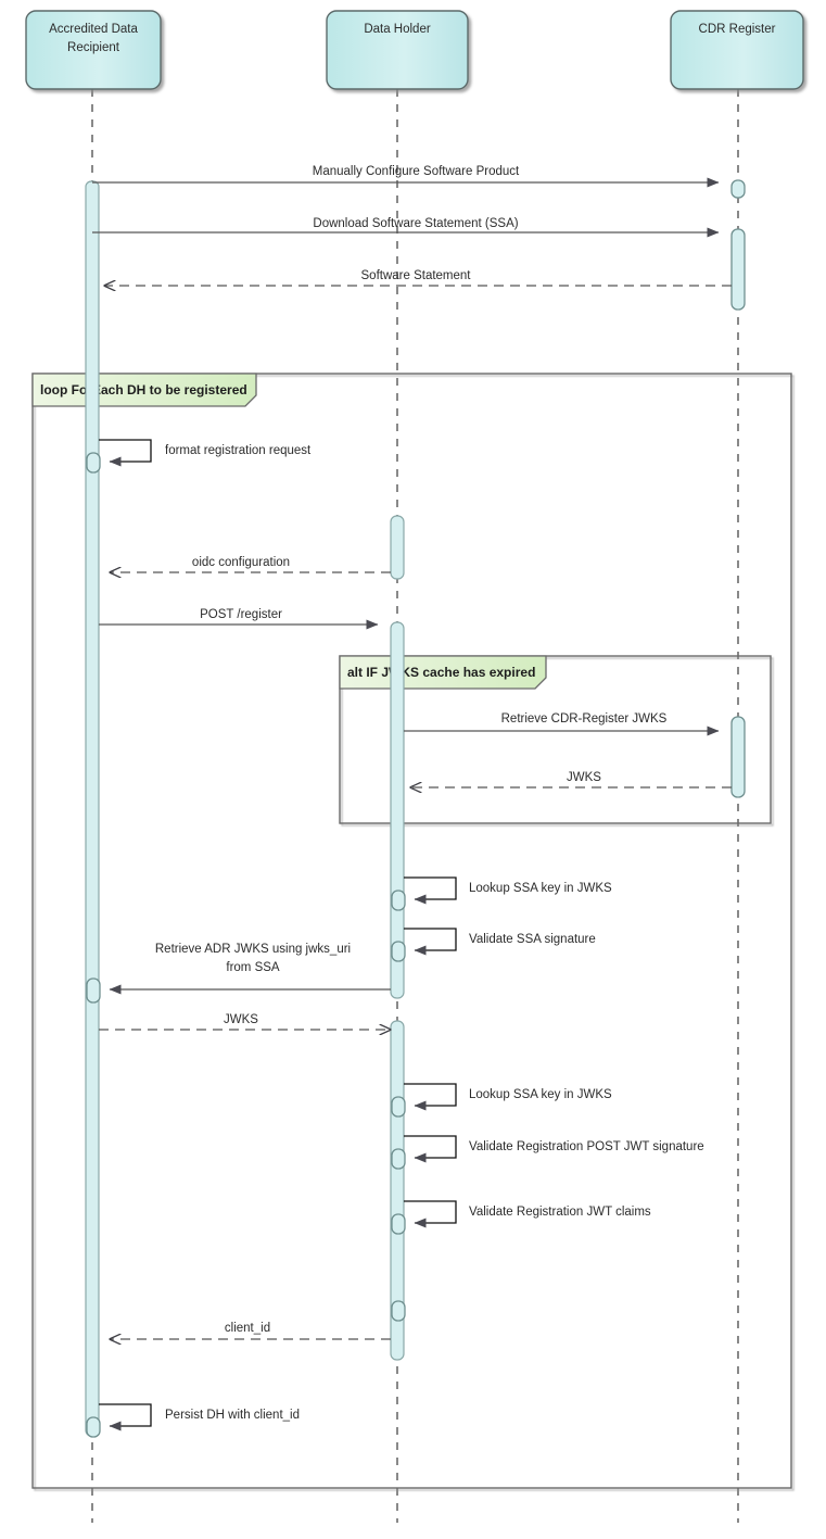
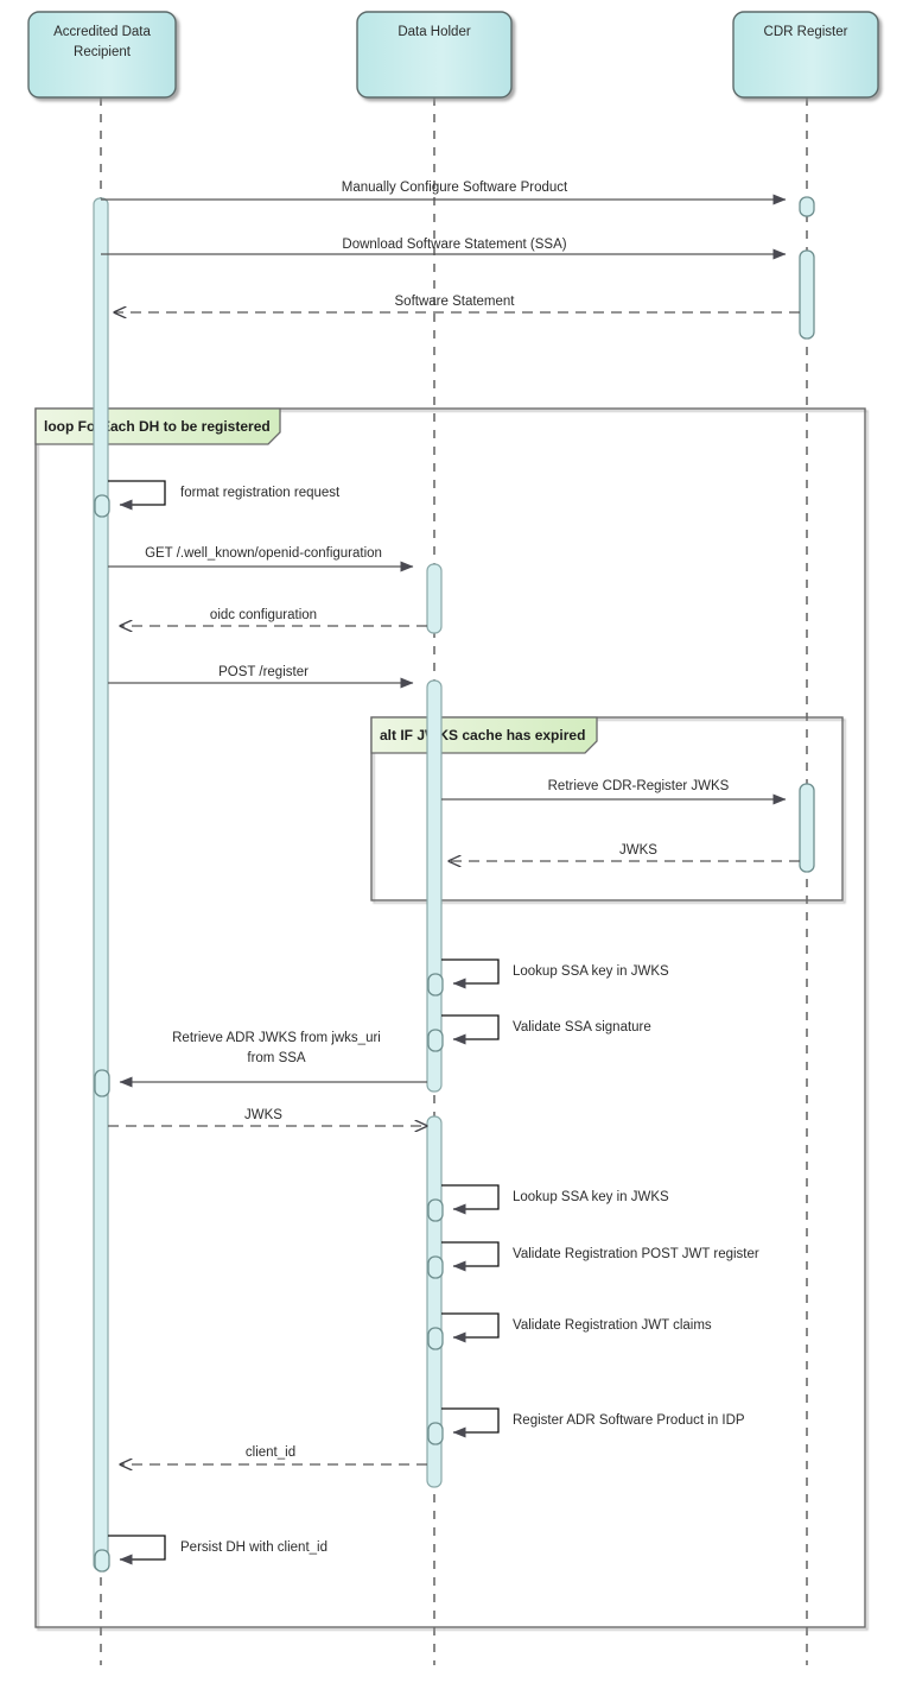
  loop Foach DH to be registered
  alt IF JKS cache has expired
  Manually Configure Software Product
  Download Software Statement (SSA)
  Software Statement
  format registration request
+ GET /.well_known/openid-configuration
  oidc configuration
  POST /register
  Retrieve CDR-Register JWKS
  JWKS
  Lookup SSA key in JWKS
  Validate SSA signature
- Retrieve ADR JWKS using jwks_uri
+ Retrieve ADR JWKS from jwks_uri
  from SSA
  JWKS
  Lookup SSA key in JWKS
- Validate Registration POST JWT signature
+ Validate Registration POST JWT register
  Validate Registration JWT claims
+ Register ADR Software Product in IDP
  client_id
  Persist DH with client_id
  Accredited Data
  Recipient
  Data Holder
  CDR Register
